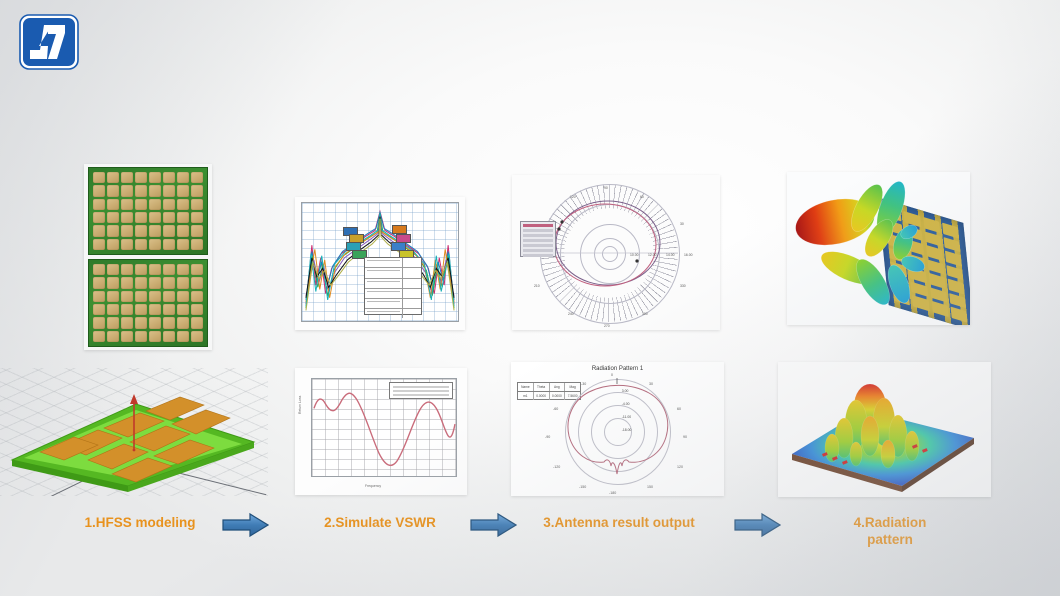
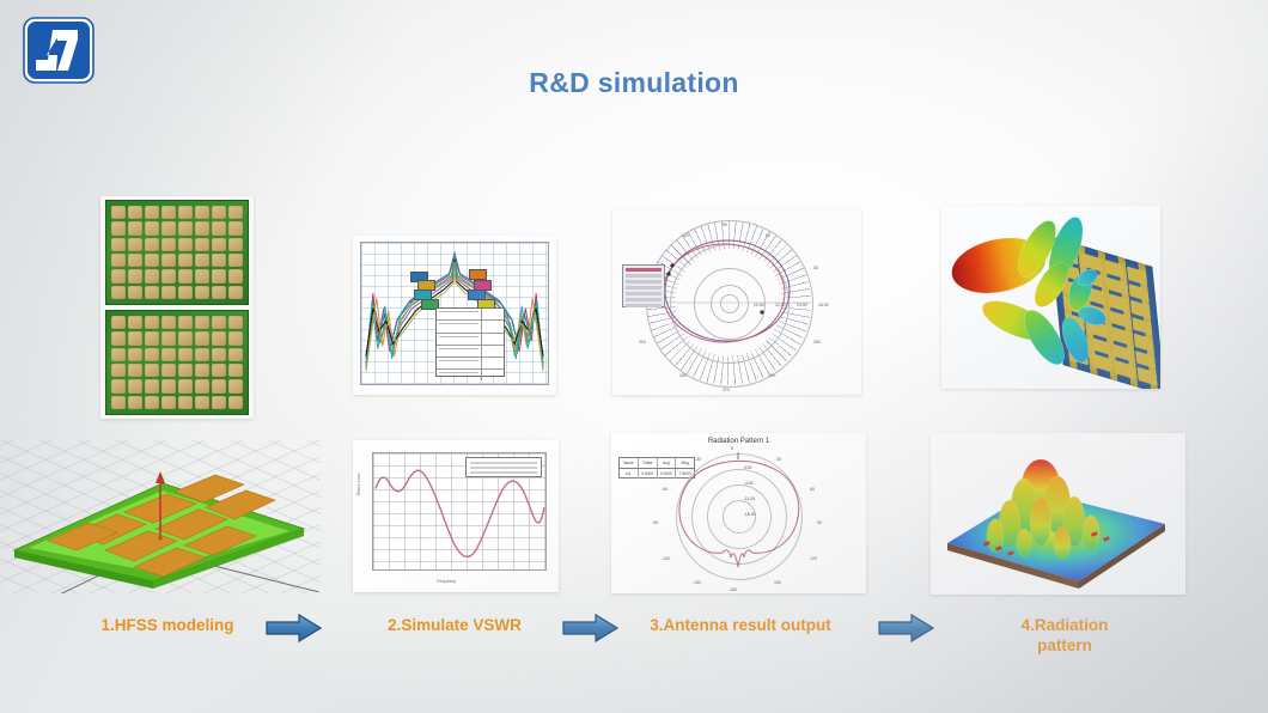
+ R&D simulation
